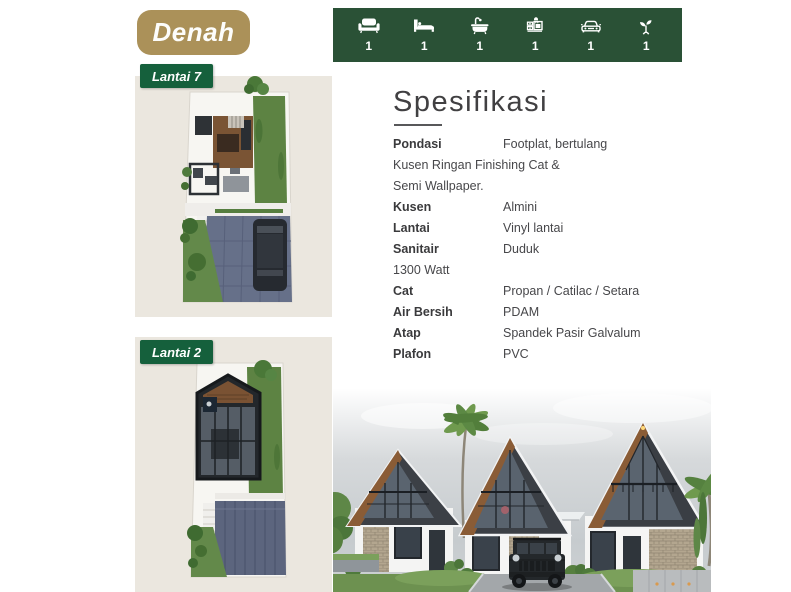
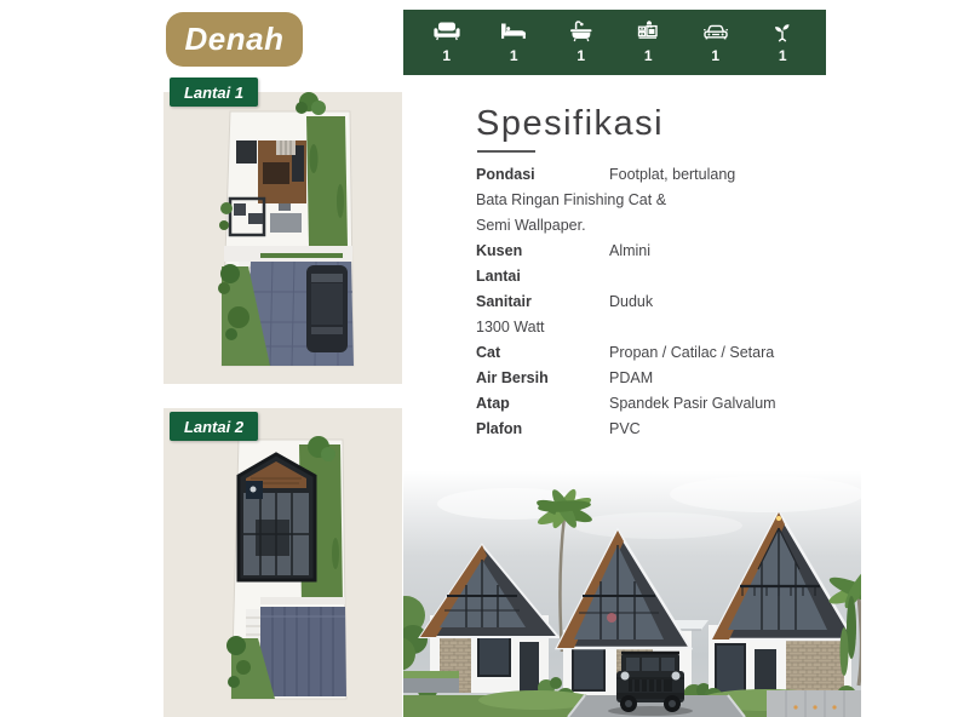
  Denah
  1
  1
  1
  1
  1
  1
- Lantai 7
+ Lantai 1
  Lantai 2
  Spesifikasi
  Pondasi
  Footplat, bertulang
- Kusen Ringan Finishing Cat &
+ Bata Ringan Finishing Cat &
  Semi Wallpaper.
  Kusen
  Almini
  Lantai
- Vinyl lantai
  Sanitair
  Duduk
  1300 Watt
  Cat
  Propan / Catilac / Setara
  Air Bersih
  PDAM
  Atap
  Spandek Pasir Galvalum
  Plafon
  PVC
